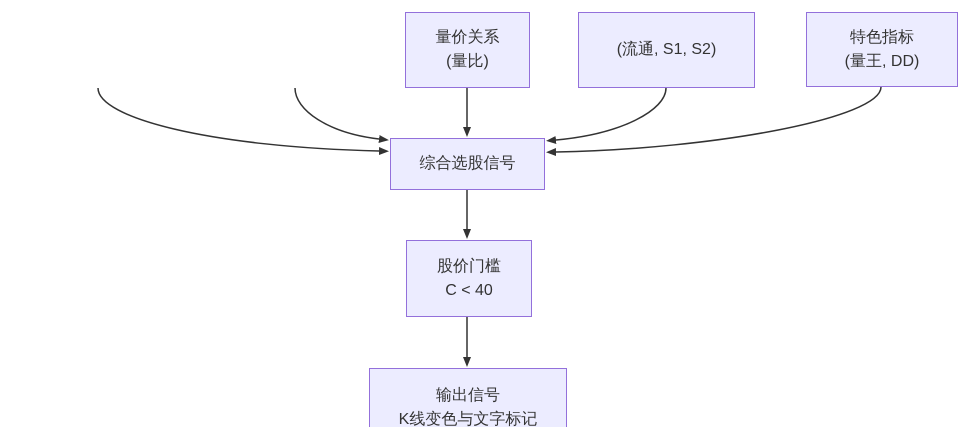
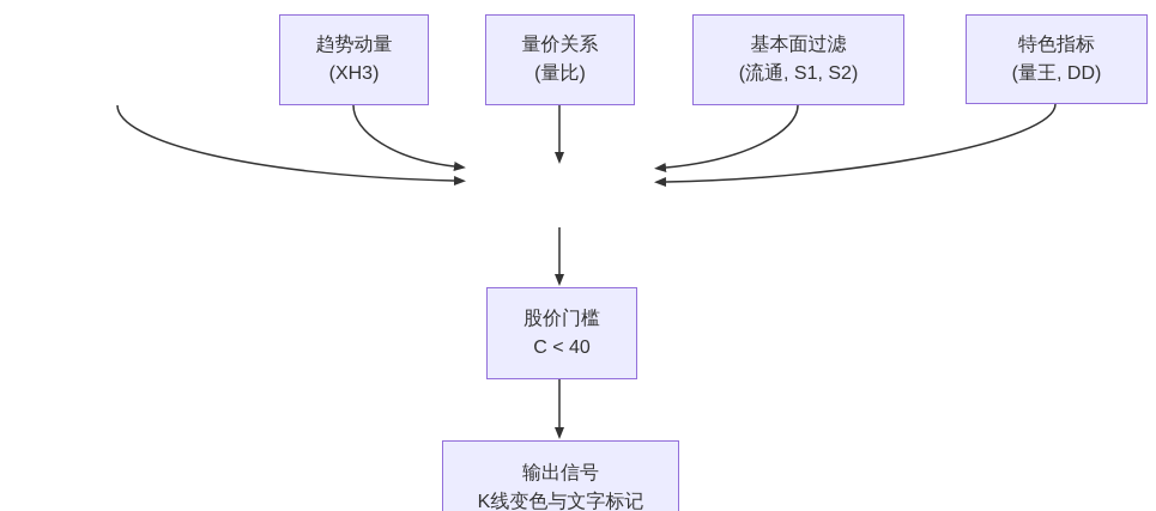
+ 趋势动量
+ (XH3)
  量价关系
  (量比)
+ 基本面过滤
  (流通, S1, S2)
  特色指标
  (量王, DD)
- 综合选股信号
  股价门槛
  C < 40
  输出信号
  K线变色与文字标记
